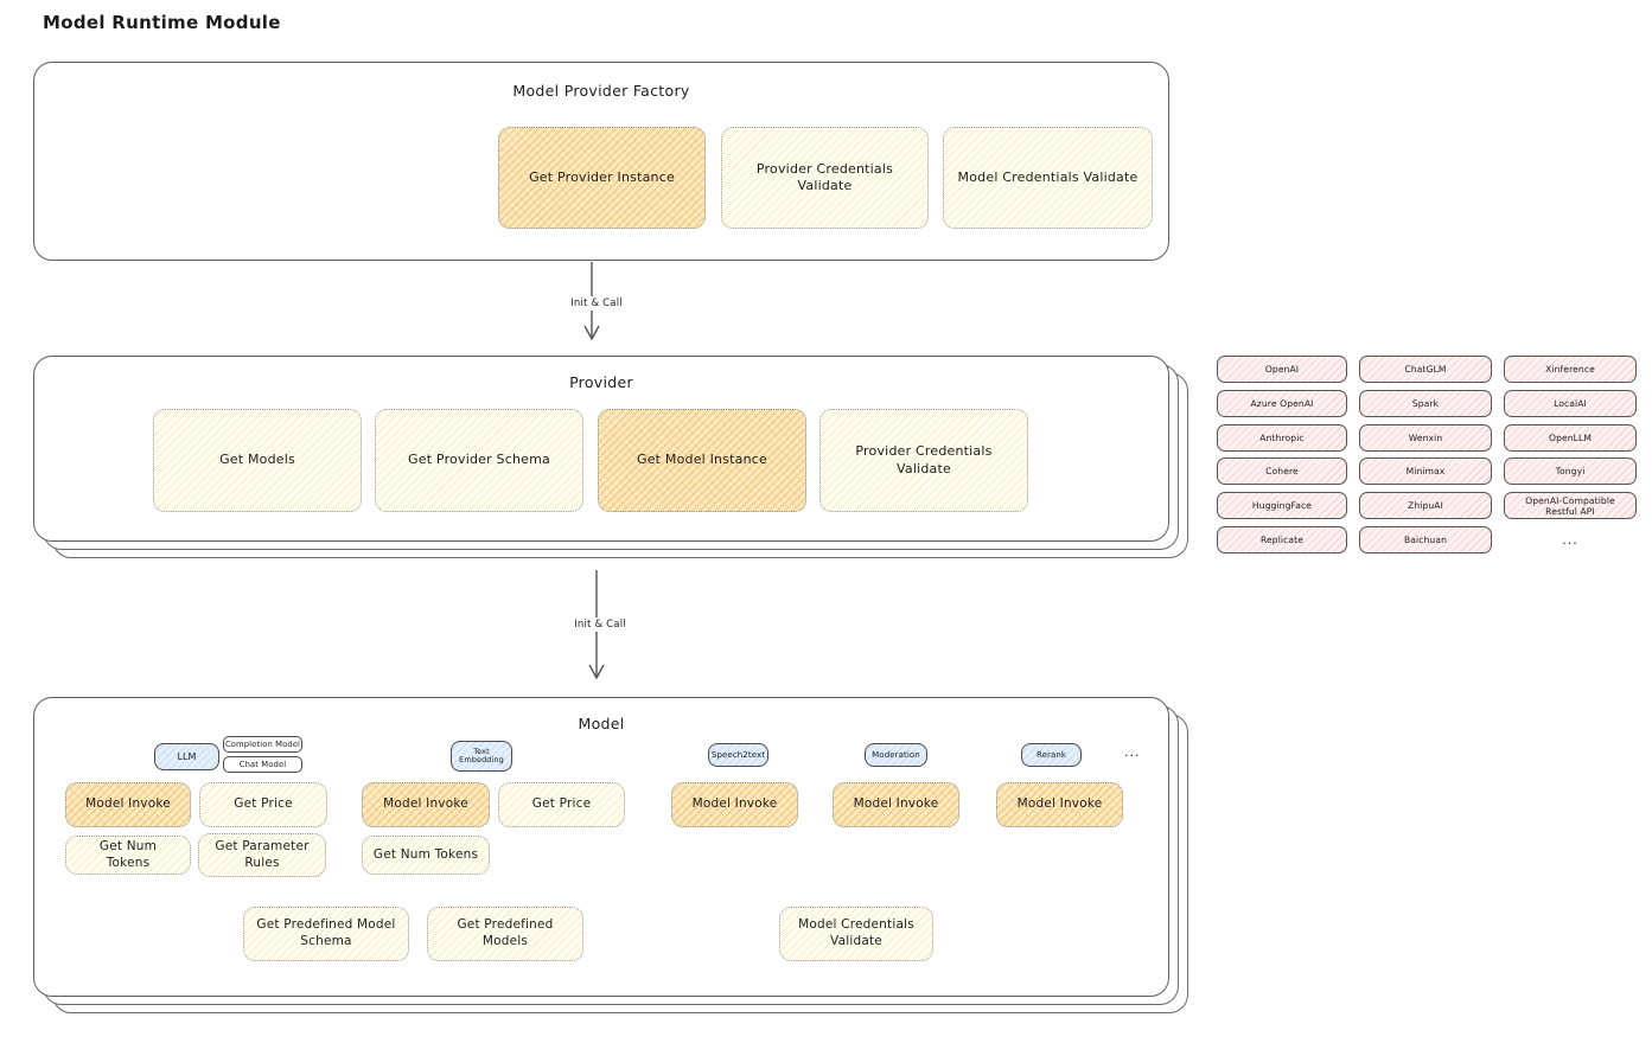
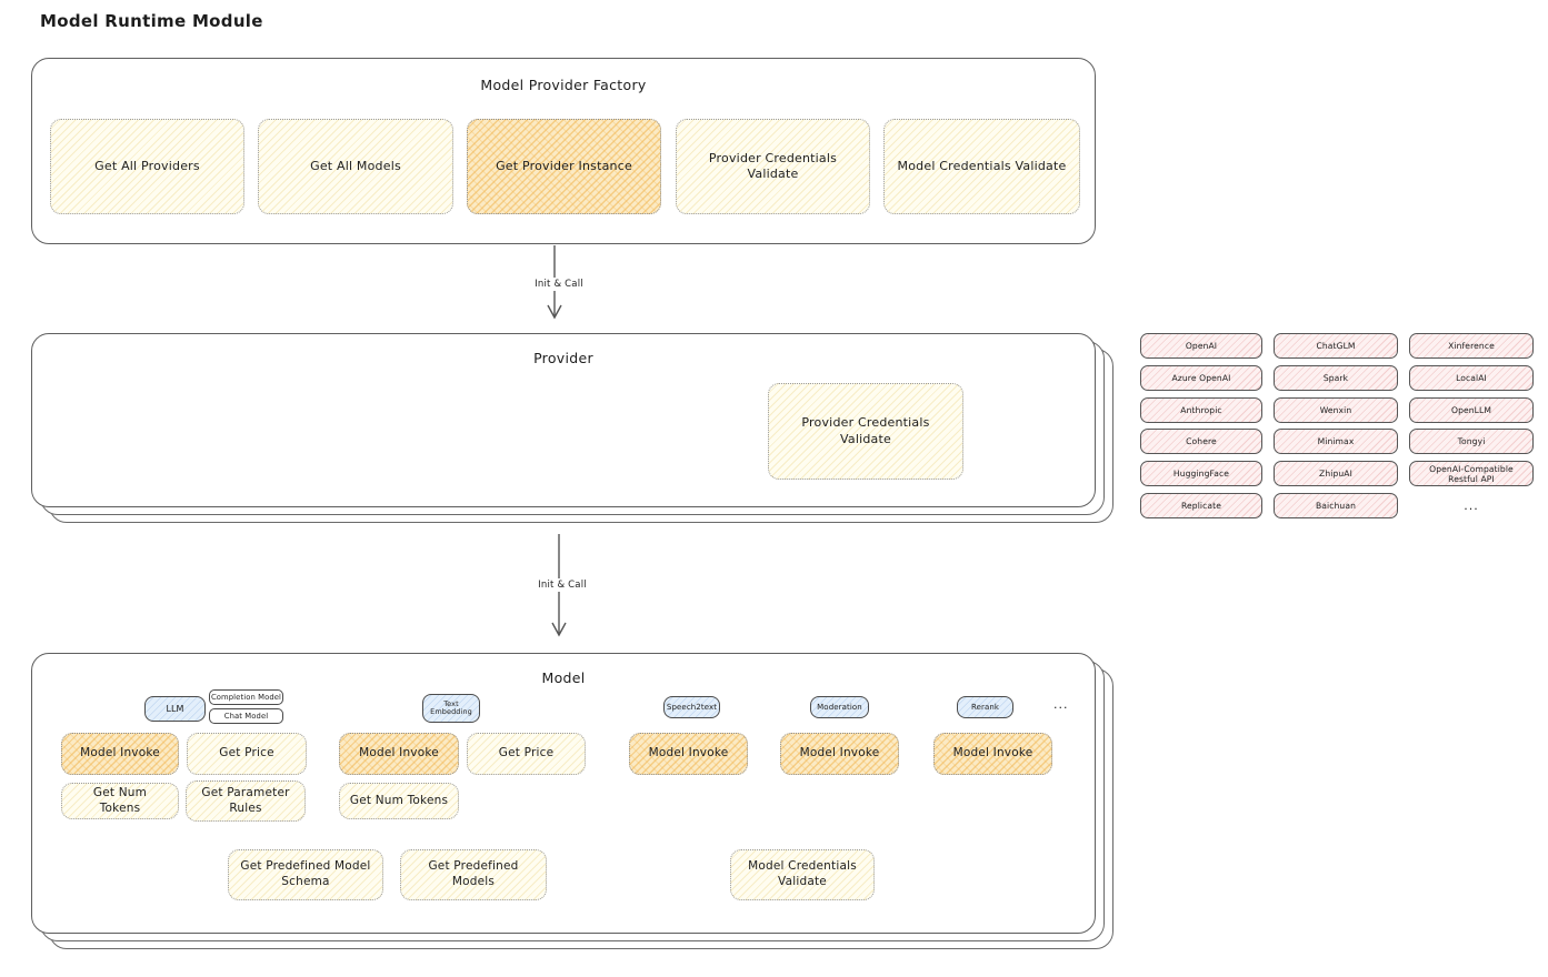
  Model Runtime Module
  Model Provider Factory
+ Get All Providers
+ Get All Models
  Get Provider Instance
  Provider Credentials Validate
  Model Credentials Validate
  Init & Call
  Provider
- Get Models
- Get Provider Schema
- Get Model Instance
  Provider Credentials Validate
  OpenAI
  ChatGLM
  Xinference
  Azure OpenAI
  Spark
  LocalAI
  Anthropic
  Wenxin
  OpenLLM
  Cohere
  Minimax
  Tongyi
  HuggingFace
  ZhipuAI
  OpenAI-Compatible Restful API
  Replicate
  Baichuan
  ...
  Init & Call
  Model
  LLM
  Completion Model
  Chat Model
  Text Embedding
  Speech2text
  Moderation
  Rerank
  ...
  Model Invoke
  Get Price
  Model Invoke
  Get Price
  Model Invoke
  Model Invoke
  Model Invoke
  Get Num Tokens
  Get Parameter Rules
  Get Num Tokens
  Get Predefined Model Schema
  Get Predefined Models
  Model Credentials Validate
